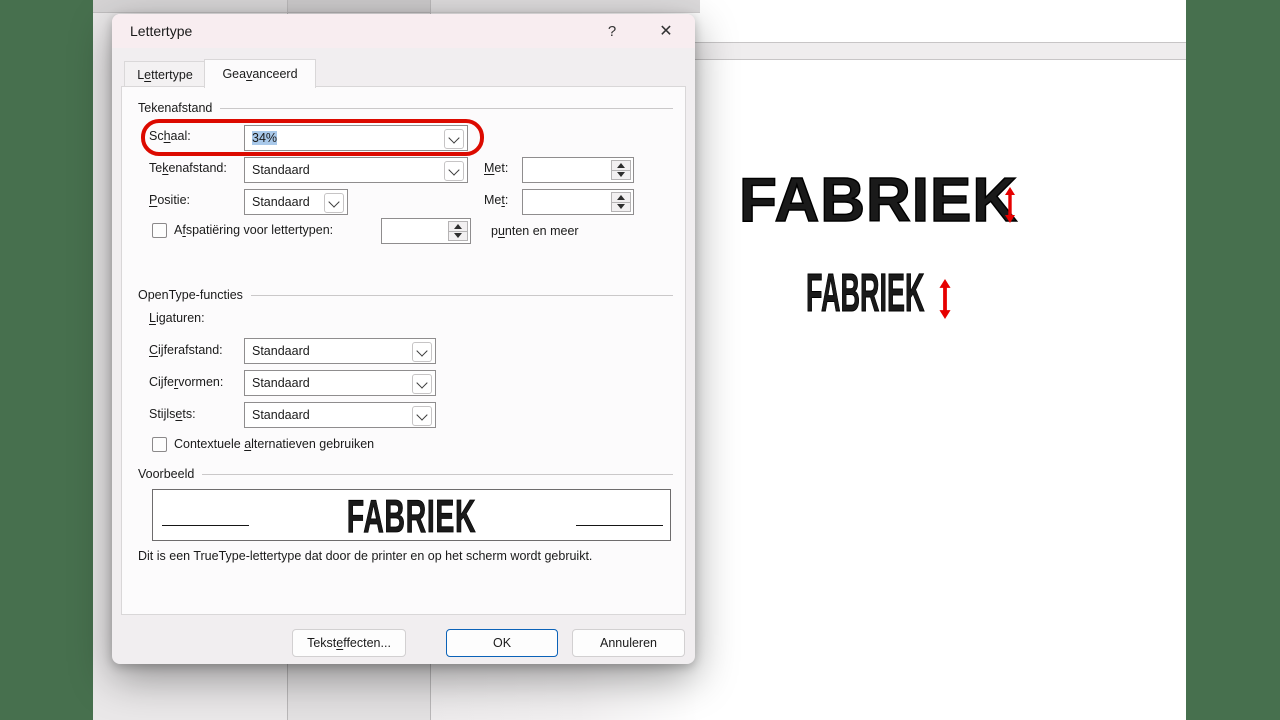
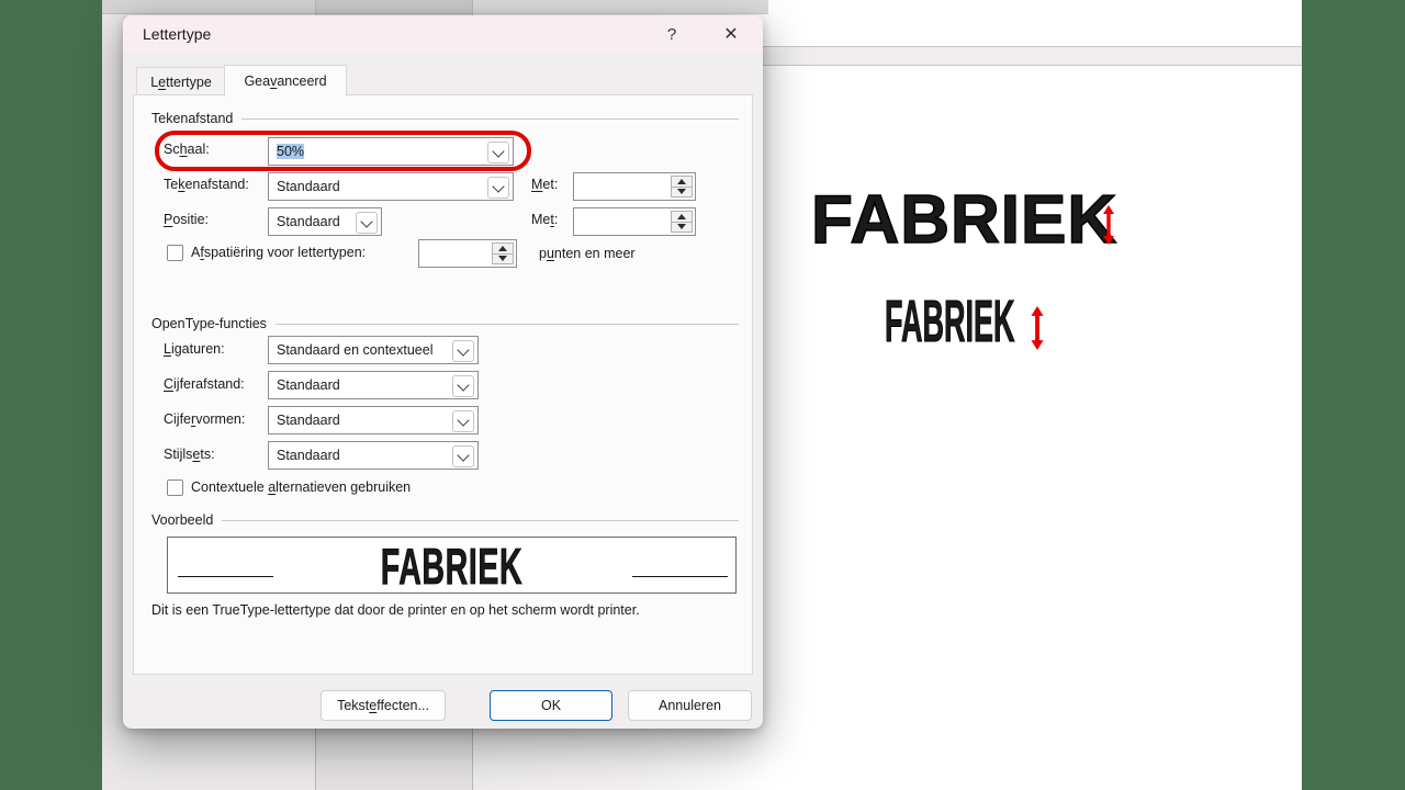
  FABRIEK
  FABRIEK
  Lettertype
  ?
  ✕
  Lettertype
  Geavanceerd
  Tekenafstand
  Schaal:
- 34%
+ 50%
  Tekenafstand:
  Standaard
  Met:
  Positie:
  Standaard
  Met:
  Afspatiëring voor lettertypen:
  punten en meer
  OpenType-functies
  Ligaturen:
+ Standaard en contextueel
  Cijferafstand:
  Standaard
  Cijfervormen:
  Standaard
  Stijlsets:
  Standaard
  Contextuele alternatieven gebruiken
  Voorbeeld
  FABRIEK
- Dit is een TrueType-lettertype dat door de printer en op het scherm wordt gebruikt.
+ Dit is een TrueType-lettertype dat door de printer en op het scherm wordt printer.
  Teksteffecten...
  OK
  Annuleren
